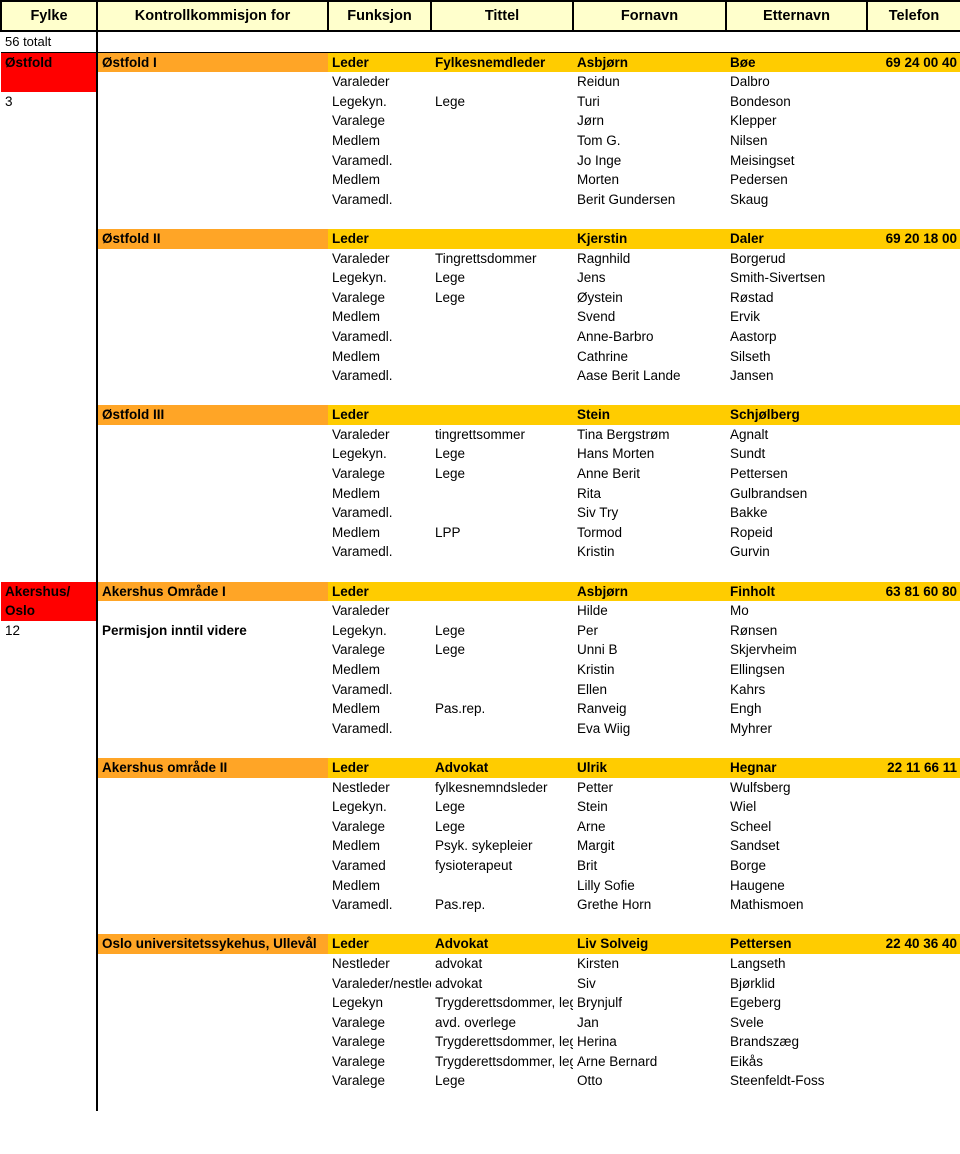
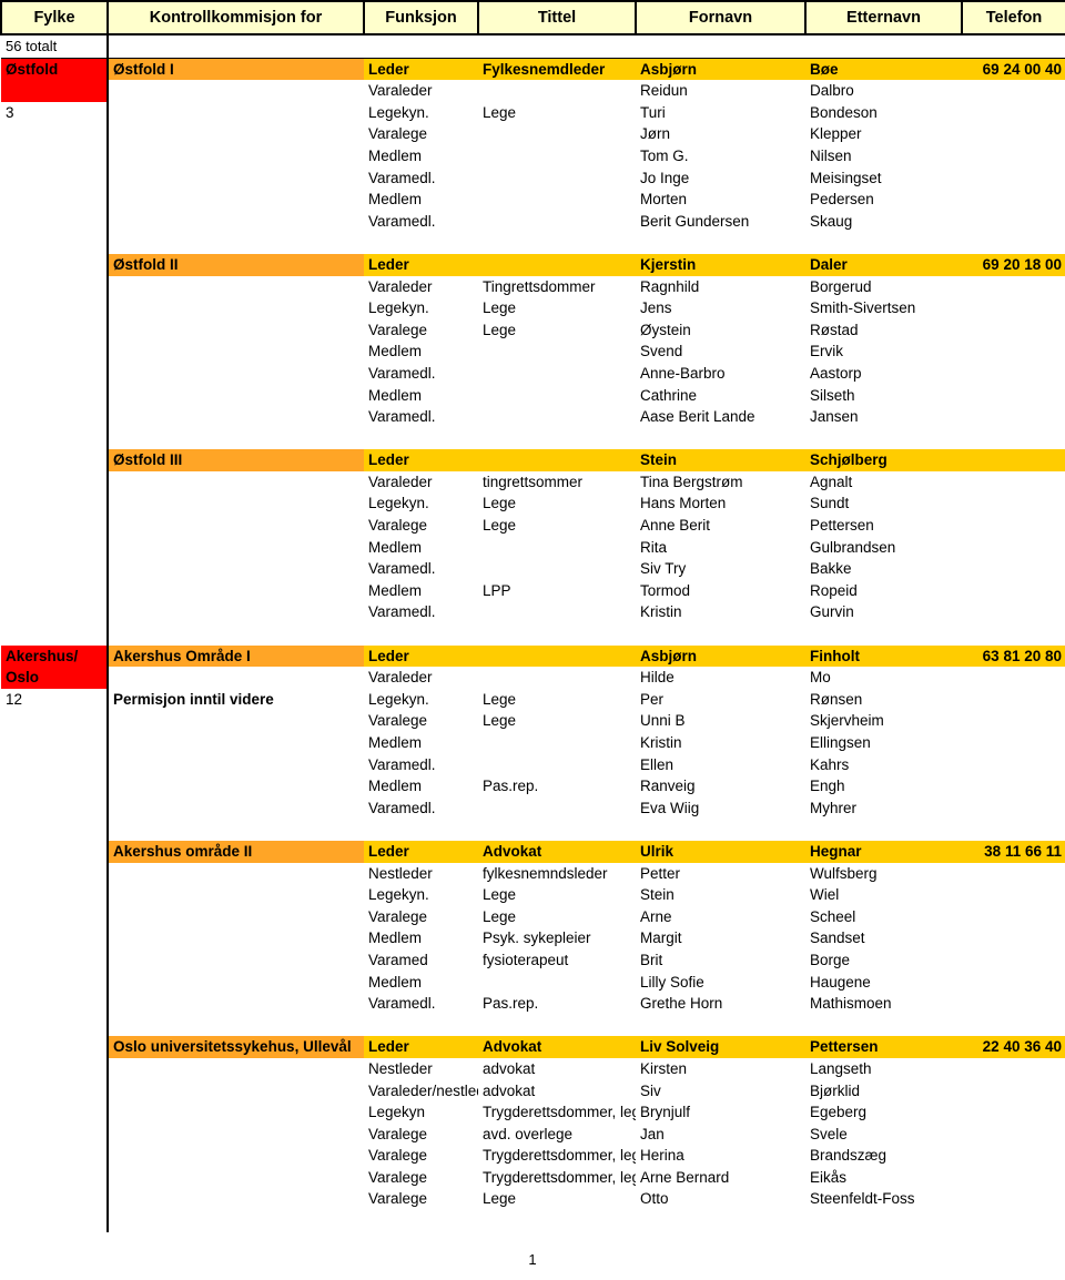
  Fylke	Kontrollkommisjon for	Funksjon	Tittel	Fornavn	Etternavn	Telefon
  56 totalt
  Østfold	Østfold I	Leder	Fylkesnemdleder	Asbjørn	Bøe	69 24 00 40
  	Varaleder		Reidun	Dalbro
  3		Legekyn.	Lege	Turi	Bondeson
  		Varalege		Jørn	Klepper
  		Medlem		Tom G.	Nilsen
  		Varamedl.		Jo Inge	Meisingset
  		Medlem		Morten	Pedersen
  		Varamedl.		Berit Gundersen	Skaug
  	Østfold II	Leder		Kjerstin	Daler	69 20 18 00
  		Varaleder	Tingrettsdommer	Ragnhild	Borgerud
  		Legekyn.	Lege	Jens	Smith-Sivertsen
  		Varalege	Lege	Øystein	Røstad
  		Medlem		Svend	Ervik
  		Varamedl.		Anne-Barbro	Aastorp
  		Medlem		Cathrine	Silseth
  		Varamedl.		Aase Berit Lande	Jansen
  	Østfold III	Leder		Stein	Schjølberg
  		Varaleder	tingrettsommer	Tina Bergstrøm	Agnalt
  		Legekyn.	Lege	Hans Morten	Sundt
  		Varalege	Lege	Anne Berit	Pettersen
  		Medlem		Rita	Gulbrandsen
  		Varamedl.		Siv Try	Bakke
  		Medlem	LPP	Tormod	Ropeid
  		Varamedl.		Kristin	Gurvin
- Akershus/ Oslo	Akershus Område I	Leder		Asbjørn	Finholt	63 81 60 80
+ Akershus/ Oslo	Akershus Område I	Leder		Asbjørn	Finholt	63 81 20 80
  	Varaleder		Hilde	Mo
  12	Permisjon inntil videre	Legekyn.	Lege	Per	Rønsen
  		Varalege	Lege	Unni B	Skjervheim
  		Medlem		Kristin	Ellingsen
  		Varamedl.		Ellen	Kahrs
  		Medlem	Pas.rep.	Ranveig	Engh
  		Varamedl.		Eva Wiig	Myhrer
- 	Akershus område II	Leder	Advokat	Ulrik	Hegnar	22 11 66 11
+ 	Akershus område II	Leder	Advokat	Ulrik	Hegnar	38 11 66 11
  		Nestleder	fylkesnemndsleder	Petter	Wulfsberg
  		Legekyn.	Lege	Stein	Wiel
  		Varalege	Lege	Arne	Scheel
  		Medlem	Psyk. sykepleier	Margit	Sandset
  		Varamed	fysioterapeut	Brit	Borge
  		Medlem		Lilly Sofie	Haugene
  		Varamedl.	Pas.rep.	Grethe Horn	Mathismoen
  	Oslo universitetssykehus, Ullevål	Leder	Advokat	Liv Solveig	Pettersen	22 40 36 40
  		Nestleder	advokat	Kirsten	Langseth
  		Varaleder/nestle	advokat	Siv	Bjørklid
  		Legekyn	Trygderettsdommer, le	Brynjulf	Egeberg
  		Varalege	avd. overlege	Jan	Svele
  		Varalege	Trygderettsdommer, le	Herina	Brandszæg
  		Varalege	Trygderettsdommer, le	Arne Bernard	Eikås
  		Varalege	Lege	Otto	Steenfeldt-Foss
+ 1
